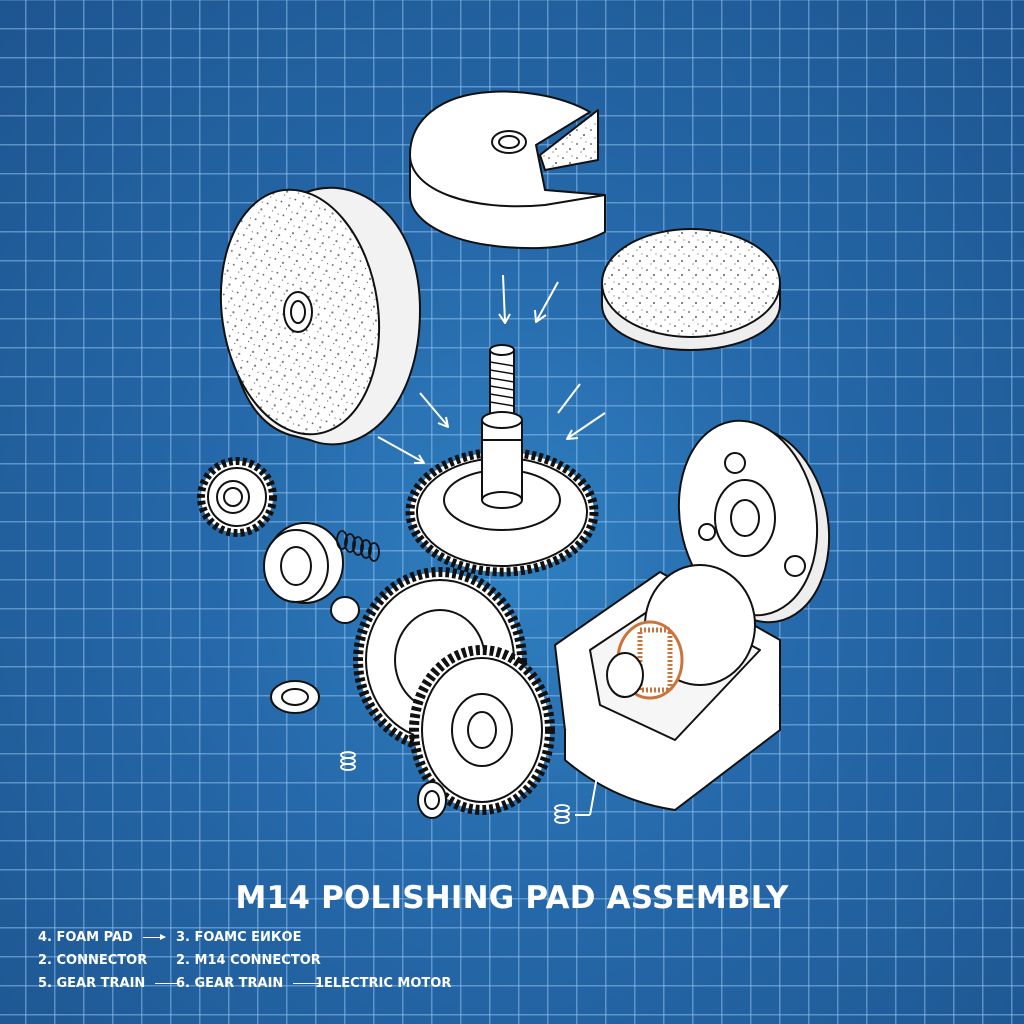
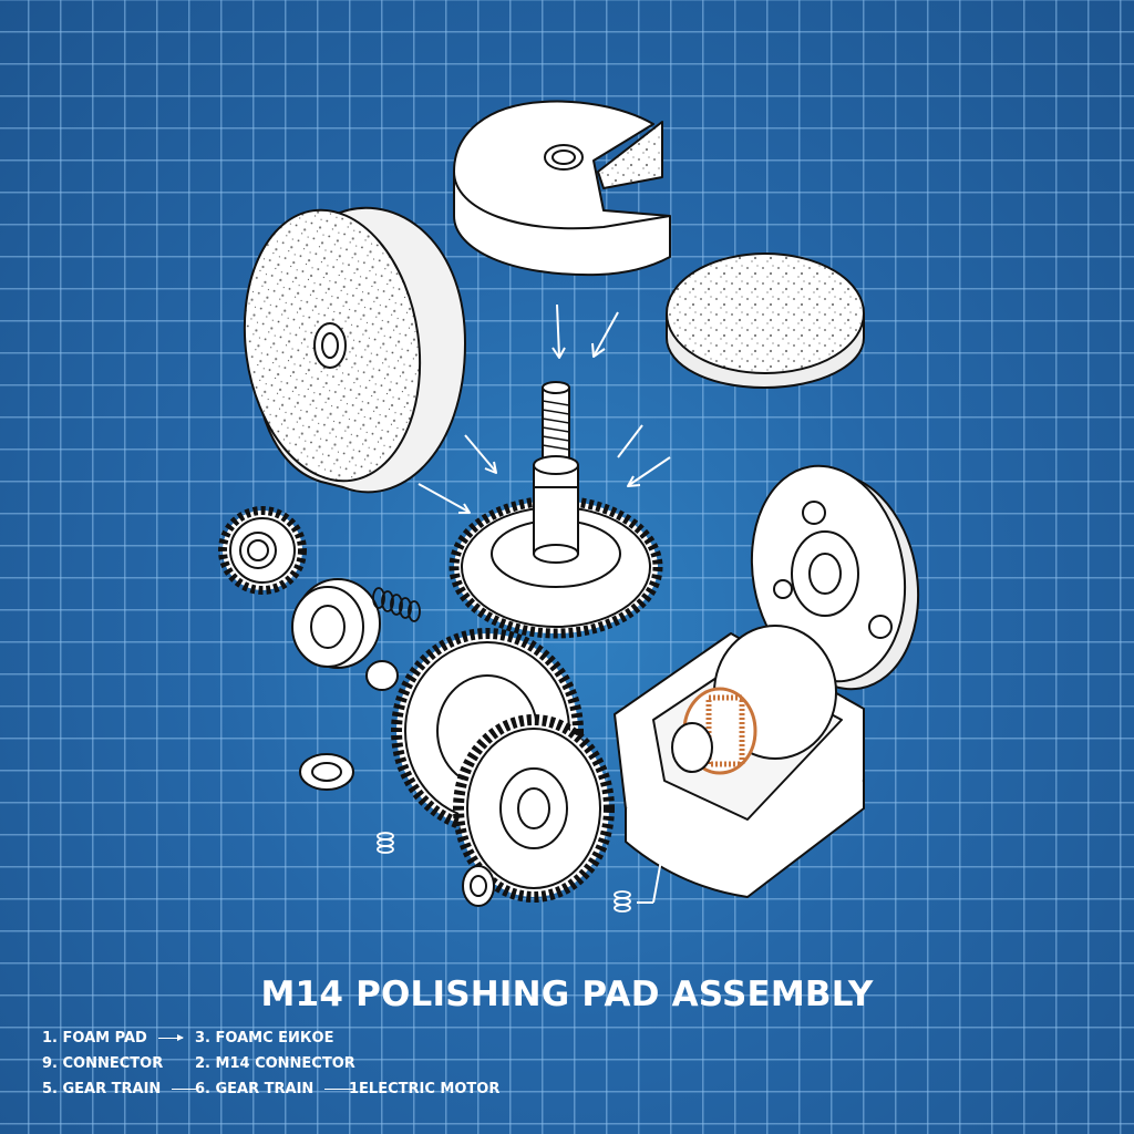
  M14 POLISHING PAD ASSEMBLY
- 4. FOAM PAD
+ 1. FOAM PAD
  3. FOAMC ЕИКОЕ
- 2. CONNECTOR
+ 9. CONNECTOR
  2. M14 CONNECTOR
  5. GEAR TRAIN
  6. GEAR TRAIN
  1ELECTRIC MOTOR
